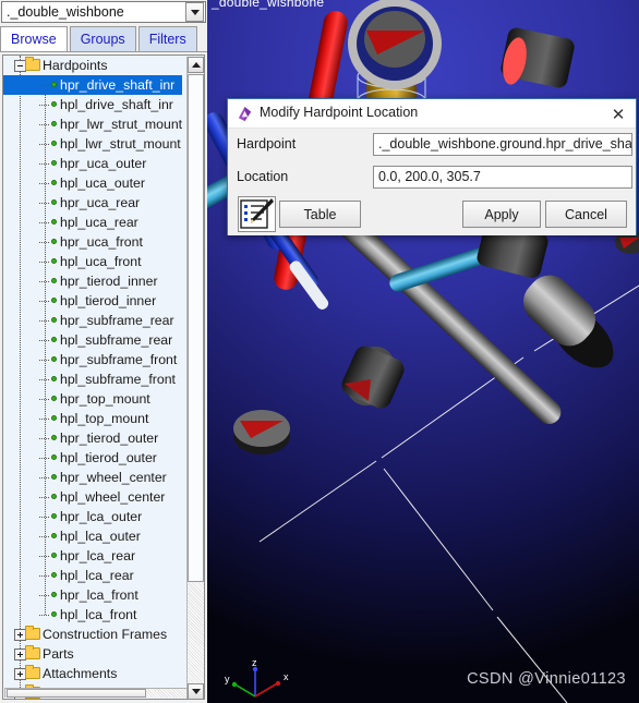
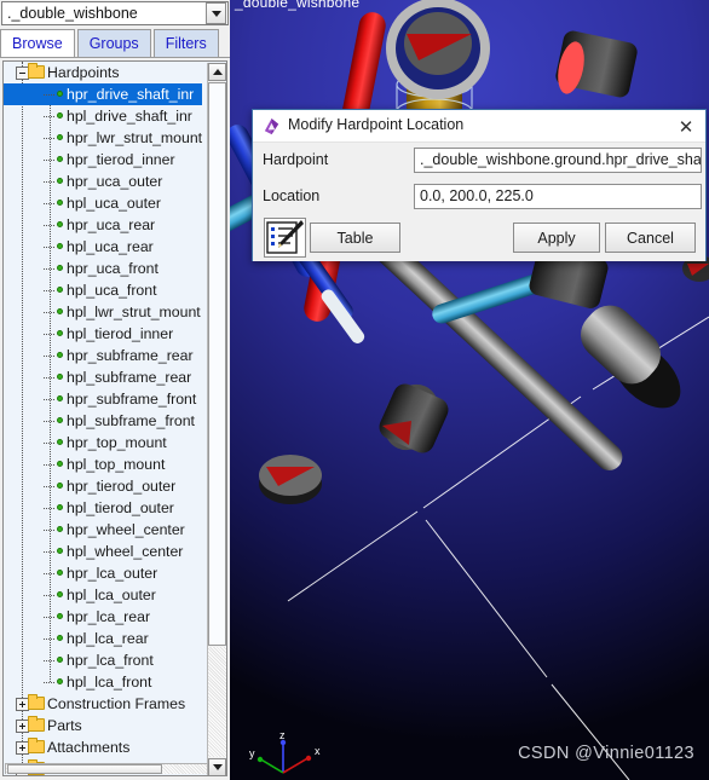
  _double_wishbone
  CSDN @Vinnie01123
  z
  y
  x
  ._double_wishbone
  Browse
  Groups
  Filters
  Hardpoints
  hpr_drive_shaft_inr
  hpl_drive_shaft_inr
  hpr_lwr_strut_mount
- hpl_lwr_strut_mount
+ hpr_tierod_inner
  hpr_uca_outer
  hpl_uca_outer
  hpr_uca_rear
  hpl_uca_rear
  hpr_uca_front
  hpl_uca_front
- hpr_tierod_inner
+ hpl_lwr_strut_mount
  hpl_tierod_inner
  hpr_subframe_rear
  hpl_subframe_rear
  hpr_subframe_front
  hpl_subframe_front
  hpr_top_mount
  hpl_top_mount
  hpr_tierod_outer
  hpl_tierod_outer
  hpr_wheel_center
  hpl_wheel_center
  hpr_lca_outer
  hpl_lca_outer
  hpr_lca_rear
  hpl_lca_rear
  hpr_lca_front
  hpl_lca_front
  Construction Frames
  Parts
  Attachments
  Modify Hardpoint Location
  ✕
  Hardpoint
  ._double_wishbone.ground.hpr_drive_sha
  Location
- 0.0, 200.0, 305.7
+ 0.0, 200.0, 225.0
  Table
  Apply
  Cancel
